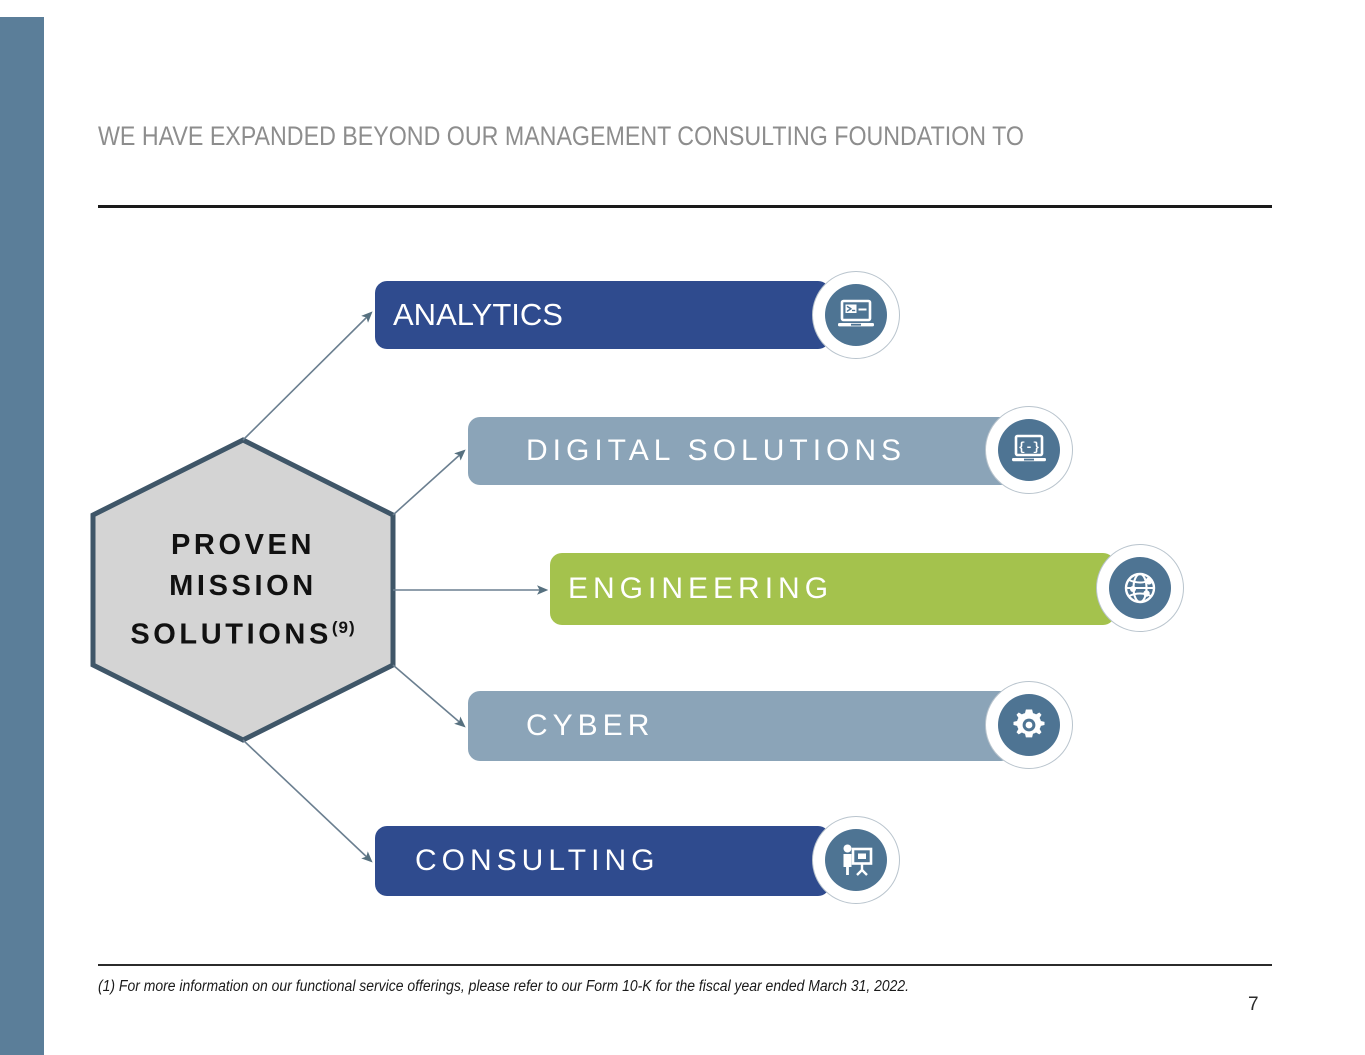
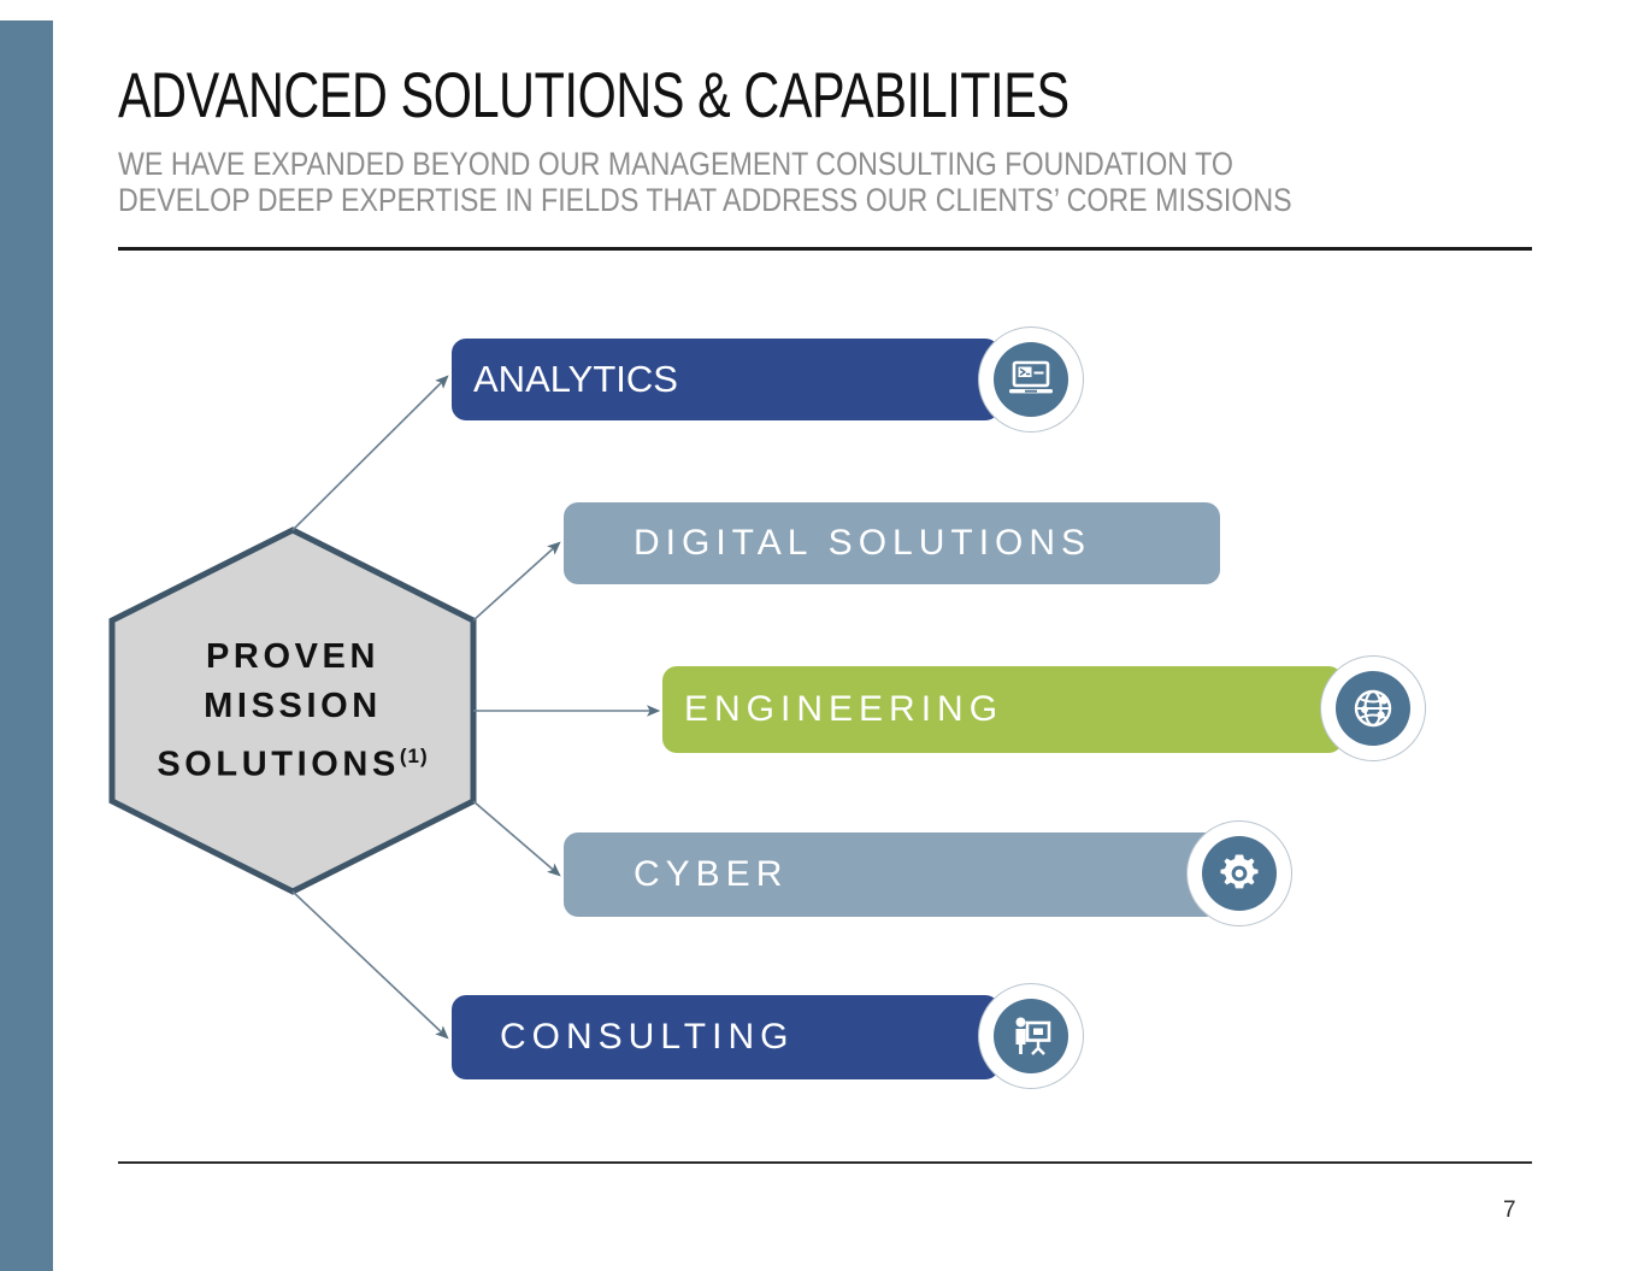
+ ADVANCED SOLUTIONS & CAPABILITIES
  WE HAVE EXPANDED BEYOND OUR MANAGEMENT CONSULTING FOUNDATION TO
+ DEVELOP DEEP EXPERTISE IN FIELDS THAT ADDRESS OUR CLIENTS’ CORE MISSIONS
  PROVEN
  MISSION
- SOLUTIONS(9)
+ SOLUTIONS(1)
  ANALYTICS
  DIGITAL SOLUTIONS
  ENGINEERING
  CYBER
  CONSULTING
- {-}
- (1) For more information on our functional service offerings, please refer to our Form 10-K for the fiscal year ended March 31, 2022.
  7
